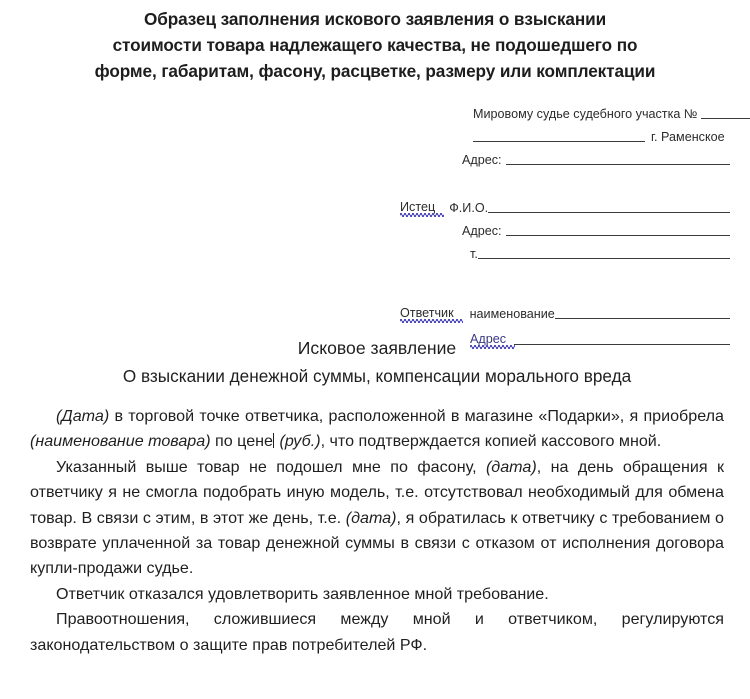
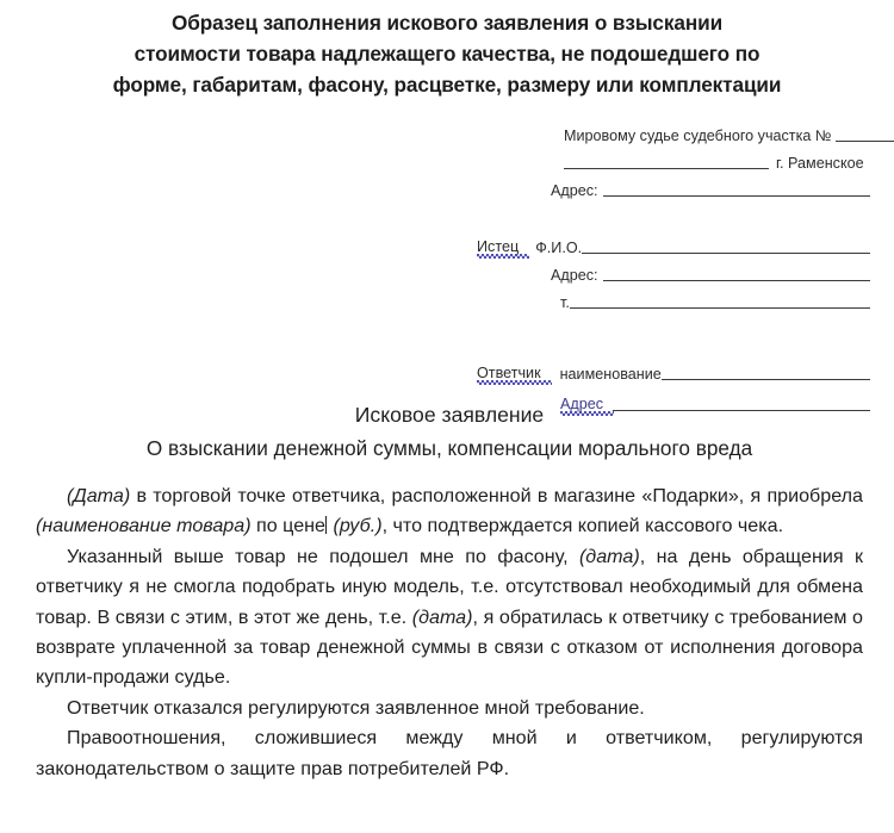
  Образец заполнения искового заявления о взыскании
  стоимости товара надлежащего качества, не подошедшего по
  форме, габаритам, фасону, расцветке, размеру или комплектации
  Мировому судье судебного участка №
  г. Раменское
  Адрес:
  Истец
  Ф.И.О.
  Адрес:
  т.
  Ответчик
  наименование
  Адрес
  Исковое заявление
  О взыскании денежной суммы, компенсации морального вреда
- (Дата) в торговой точке ответчика, расположенной в магазине «Подарки», я приобрела (наименование товара) по цене (руб.), что подтверждается копией кассового мной.
+ (Дата) в торговой точке ответчика, расположенной в магазине «Подарки», я приобрела (наименование товара) по цене (руб.), что подтверждается копией кассового чека.
  Указанный выше товар не подошел мне по фасону, (дата), на день обращения к ответчику я не смогла подобрать иную модель, т.е. отсутствовал необходимый для обмена товар. В связи с этим, в этот же день, т.е. (дата), я обратилась к ответчику с требованием о возврате уплаченной за товар денежной суммы в связи с отказом от исполнения договора купли-продажи судье.
- Ответчик отказался удовлетворить заявленное мной требование.
+ Ответчик отказался регулируются заявленное мной требование.
  Правоотношения, сложившиеся между мной и ответчиком, регулируются законодательством о защите прав потребителей РФ.
